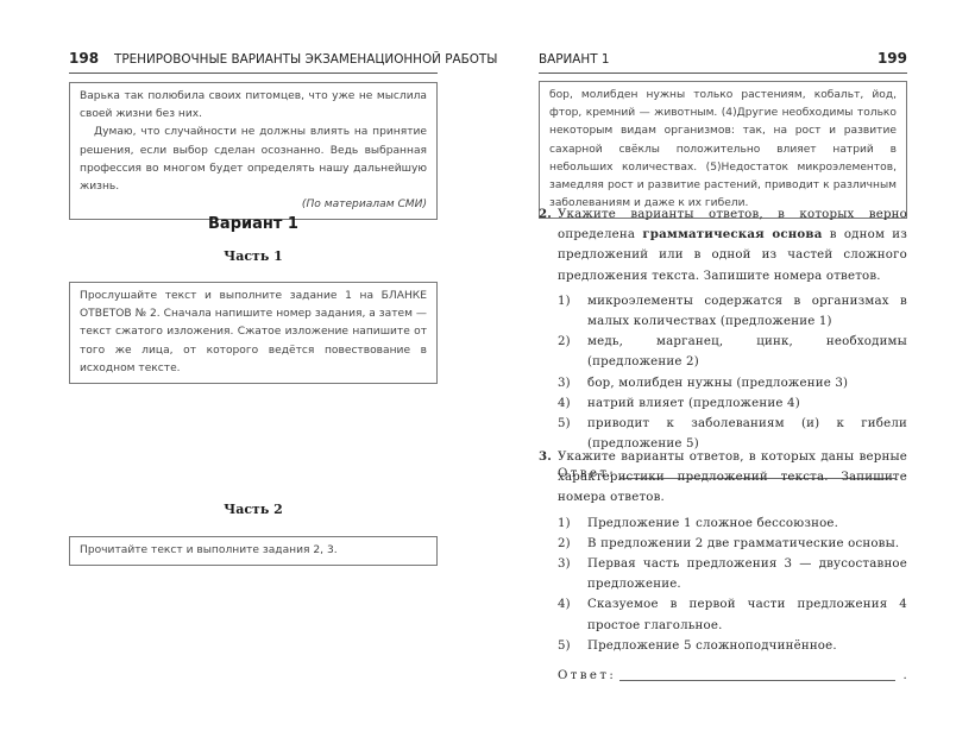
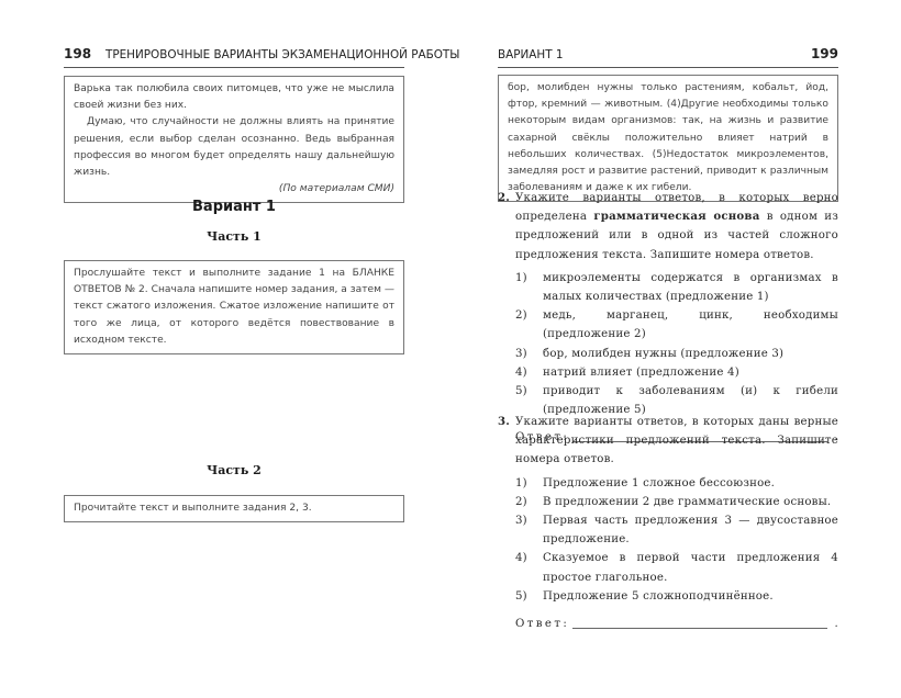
  198
  ТРЕНИРОВОЧНЫЕ ВАРИАНТЫ ЭКЗАМЕНАЦИОННОЙ РАБОТЫ
  Варька так полюбила своих питомцев, что уже не мыслила своей жизни без них.
  Думаю, что случайности не должны влиять на принятие решения, если выбор сделан осознанно. Ведь выбранная профессия во многом будет определять нашу дальнейшую жизнь.
  (По материалам СМИ)
  Вариант 1
  Часть 1
  Прослушайте текст и выполните задание 1 на БЛАНКЕ ОТВЕТОВ № 2. Сначала напишите номер задания, а затем — текст сжатого изложения. Сжатое изложение напишите от того же лица, от которого ведётся повествование в исходном тексте.
  Часть 2
  Прочитайте текст и выполните задания 2, 3.
  ВАРИАНТ 1
  199
- бор, молибден нужны только растениям, кобальт, йод, фтор, кремний — животным. (4)Другие необходимы только некоторым видам организмов: так, на рост и развитие сахарной свёклы положительно влияет натрий в небольших количествах. (5)Недостаток микроэлементов, замедляя рост и развитие растений, приводит к различным заболеваниям и даже к их гибели.
+ бор, молибден нужны только растениям, кобальт, йод, фтор, кремний — животным. (4)Другие необходимы только некоторым видам организмов: так, на жизнь и развитие сахарной свёклы положительно влияет натрий в небольших количествах. (5)Недостаток микроэлементов, замедляя рост и развитие растений, приводит к различным заболеваниям и даже к их гибели.
  2.
  Укажите варианты ответов, в которых верно определена грамматическая основа в одном из предложений или в одной из частей сложного предложения текста. Запишите номера ответов.
  1)
  микроэлементы содержатся в организмах в малых количествах (предложение 1)
  2)
  медь, марганец, цинк, необходимы (предложение 2)
  3)
  бор, молибден нужны (предложение 3)
  4)
  натрий влияет (предложение 4)
  5)
  приводит к заболеваниям (и) к гибели (предложение 5)
  Ответ:
  .
  3.
  Укажите варианты ответов, в которых даны верные характеристики предложений текста. Запишите номера ответов.
  1)
  Предложение 1 сложное бессоюзное.
  2)
  В предложении 2 две грамматические основы.
  3)
  Первая часть предложения 3 — двусоставное предложение.
  4)
  Сказуемое в первой части предложения 4 простое глагольное.
  5)
  Предложение 5 сложноподчинённое.
  Ответ:
  .
